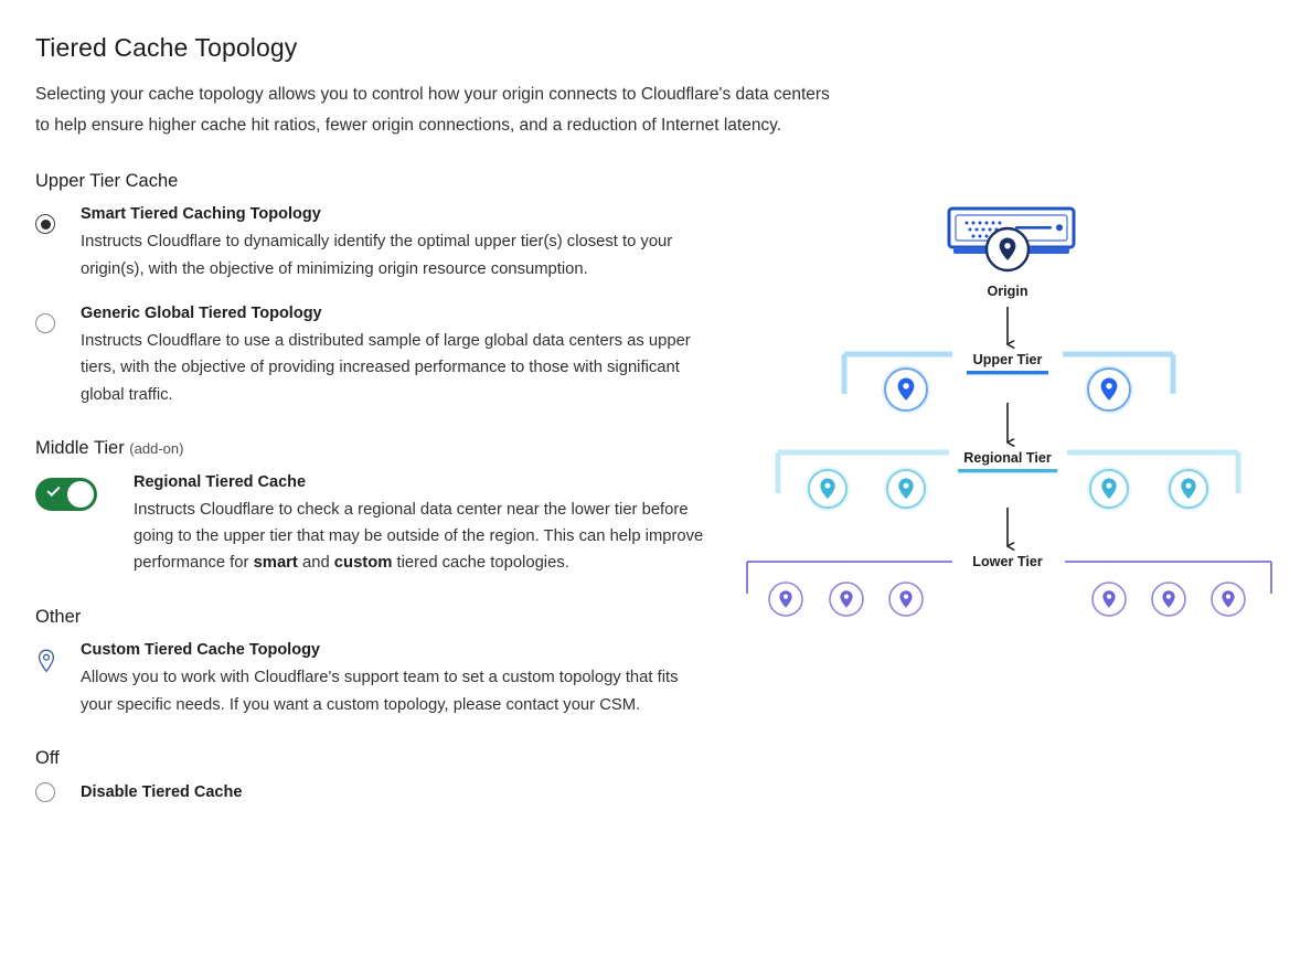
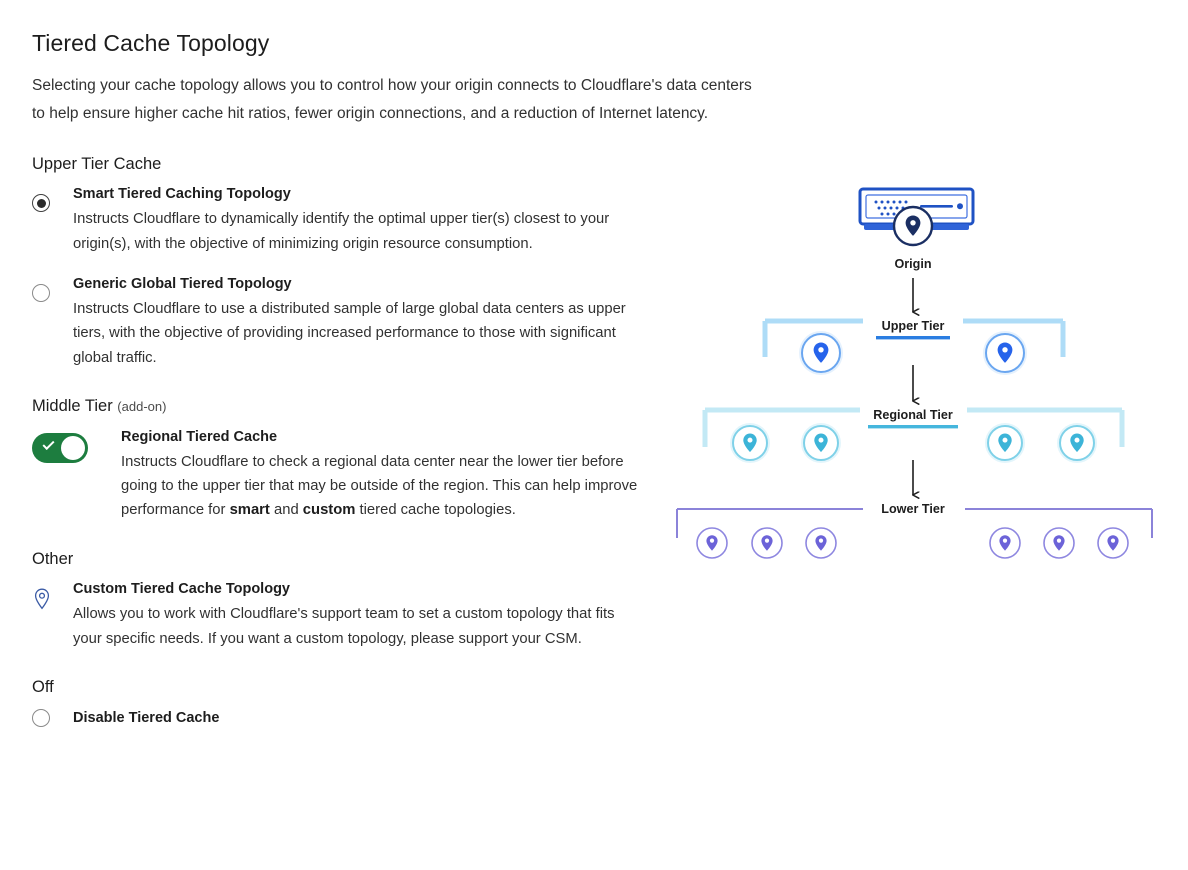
  Tiered Cache Topology
  Selecting your cache topology allows you to control how your origin connects to Cloudflare's data centers
  to help ensure higher cache hit ratios, fewer origin connections, and a reduction of Internet latency.
  Upper Tier Cache
  Smart Tiered Caching Topology
  Instructs Cloudflare to dynamically identify the optimal upper tier(s) closest to your origin(s), with the objective of minimizing origin resource consumption.
  Generic Global Tiered Topology
  Instructs Cloudflare to use a distributed sample of large global data centers as upper tiers, with the objective of providing increased performance to those with significant global traffic.
  Middle Tier (add-on)
  Regional Tiered Cache
  Instructs Cloudflare to check a regional data center near the lower tier before going to the upper tier that may be outside of the region. This can help improve performance for smart and custom tiered cache topologies.
  Other
  Custom Tiered Cache Topology
- Allows you to work with Cloudflare's support team to set a custom topology that fits your specific needs. If you want a custom topology, please contact your CSM.
+ Allows you to work with Cloudflare's support team to set a custom topology that fits your specific needs. If you want a custom topology, please support your CSM.
  Off
  Disable Tiered Cache
  Origin
  Upper Tier
  Regional Tier
  Lower Tier
